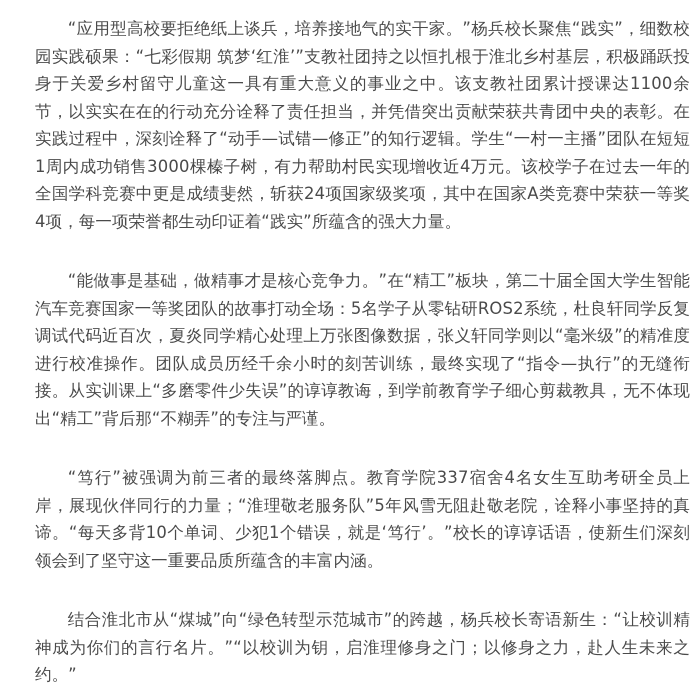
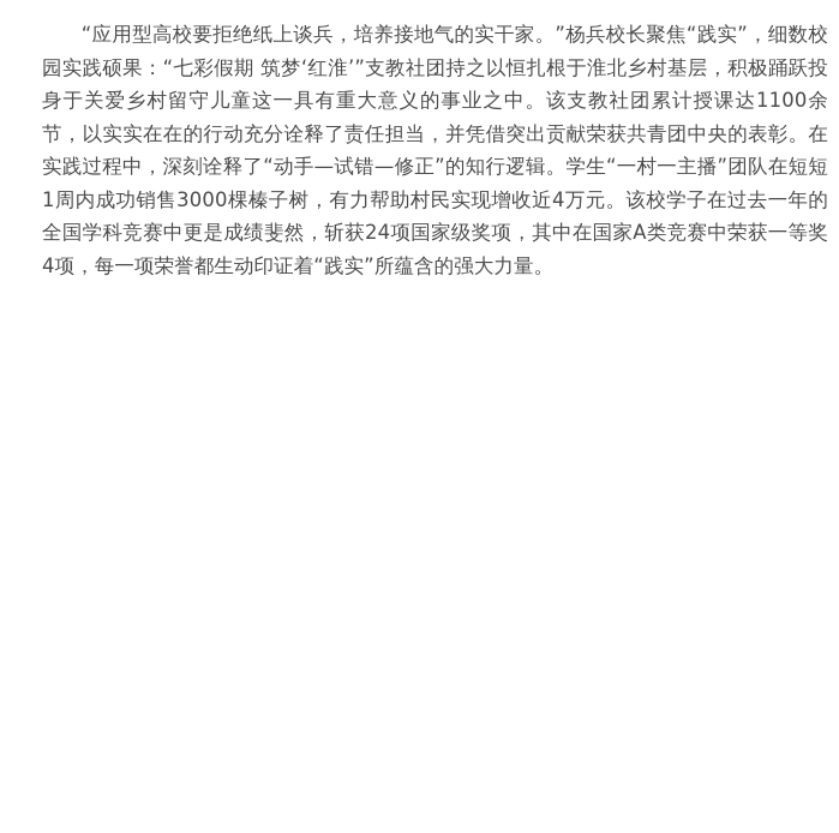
  “应用型高校要拒绝纸上谈兵，培养接地气的实干家。”杨兵校长聚焦“践实”，细数校园实践硕果：“七彩假期 筑梦‘红淮’”支教社团持之以恒扎根于淮北乡村基层，积极踊跃投身于关爱乡村留守儿童这一具有重大意义的事业之中。该支教社团累计授课达1100余节，以实实在在的行动充分诠释了责任担当，并凭借突出贡献荣获共青团中央的表彰。在实践过程中，深刻诠释了“动手—试错—修正”的知行逻辑。学生“一村一主播”团队在短短1周内成功销售3000棵榛子树，有力帮助村民实现增收近4万元。该校学子在过去一年的全国学科竞赛中更是成绩斐然，斩获24项国家级奖项，其中在国家A类竞赛中荣获一等奖4项，每一项荣誉都生动印证着“践实”所蕴含的强大力量。
- “能做事是基础，做精事才是核心竞争力。”在“精工”板块，第二十届全国大学生智能汽车竞赛国家一等奖团队的故事打动全场：5名学子从零钻研ROS2系统，杜良轩同学反复调试代码近百次，夏炎同学精心处理上万张图像数据，张义轩同学则以“毫米级”的精准度进行校准操作。团队成员历经千余小时的刻苦训练，最终实现了“指令—执行”的无缝衔接。从实训课上“多磨零件少失误”的谆谆教诲，到学前教育学子细心剪裁教具，无不体现出“精工”背后那“不糊弄”的专注与严谨。
- “笃行”被强调为前三者的最终落脚点。教育学院337宿舍4名女生互助考研全员上岸，展现伙伴同行的力量；“淮理敬老服务队”5年风雪无阻赴敬老院，诠释小事坚持的真谛。“每天多背10个单词、少犯1个错误，就是‘笃行’。”校长的谆谆话语，使新生们深刻领会到了坚守这一重要品质所蕴含的丰富内涵。
- 结合淮北市从“煤城”向“绿色转型示范城市”的跨越，杨兵校长寄语新生：“让校训精神成为你们的言行名片。”“以校训为钥，启淮理修身之门；以修身之力，赴人生未来之约。”
